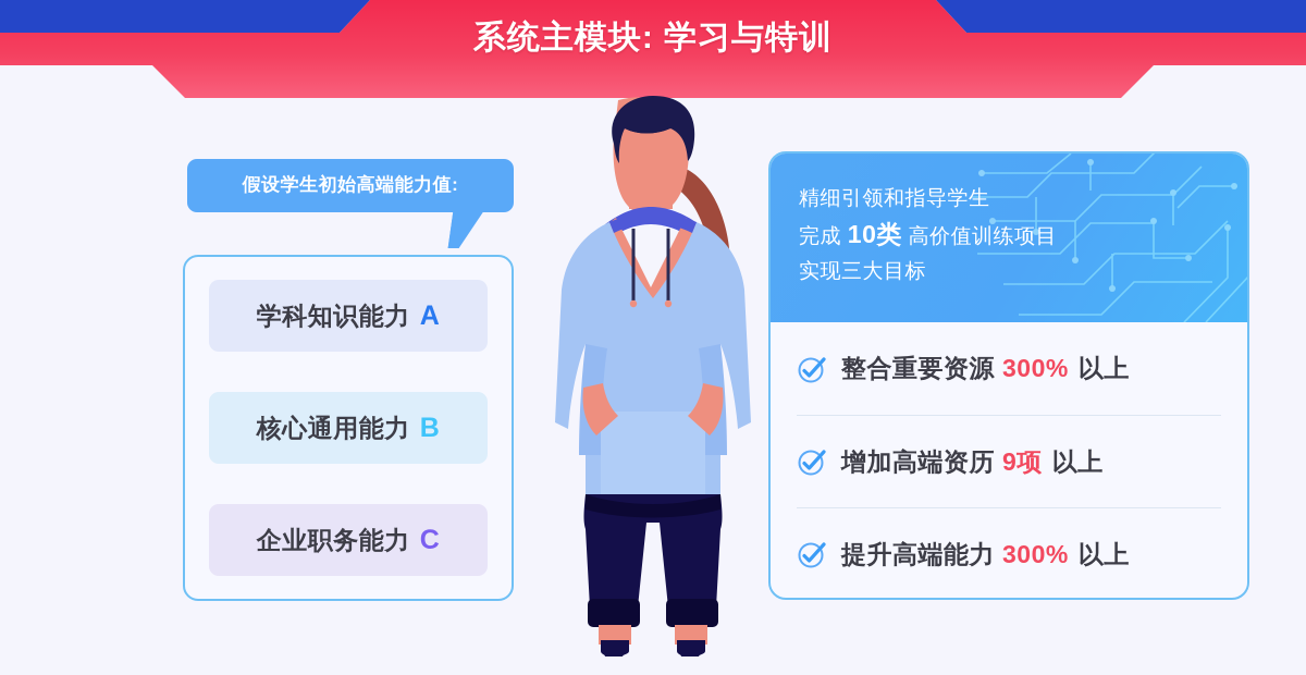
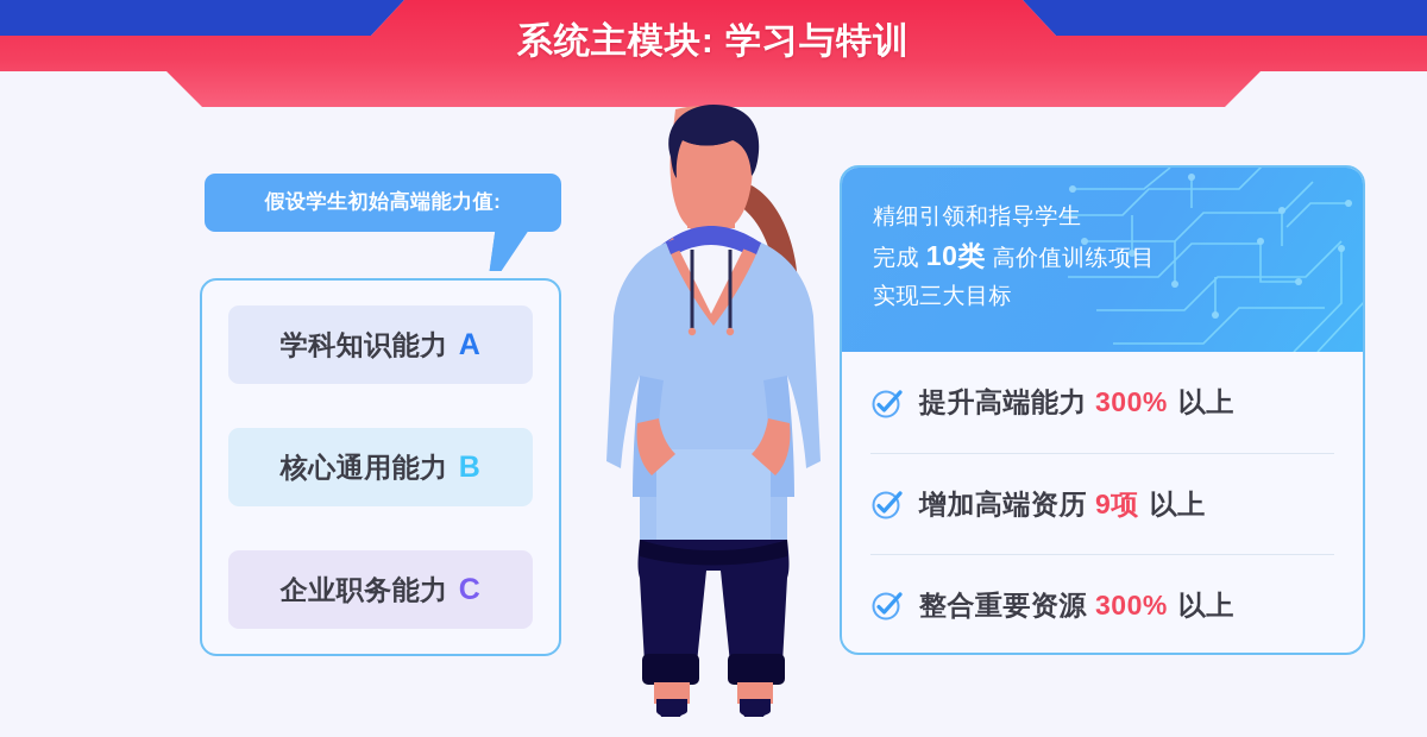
  系统主模块: 学习与特训
  假设学生初始高端能力值:
  学科知识能力
  A
  核心通用能力
  B
  企业职务能力
  C
  精细引领和指导学生
  完成 10类 高价值训练项目
  实现三大目标
- 整合重要资源
+ 提升高端能力
  300%
  以上
  增加高端资历
  9项
  以上
- 提升高端能力
+ 整合重要资源
  300%
  以上
